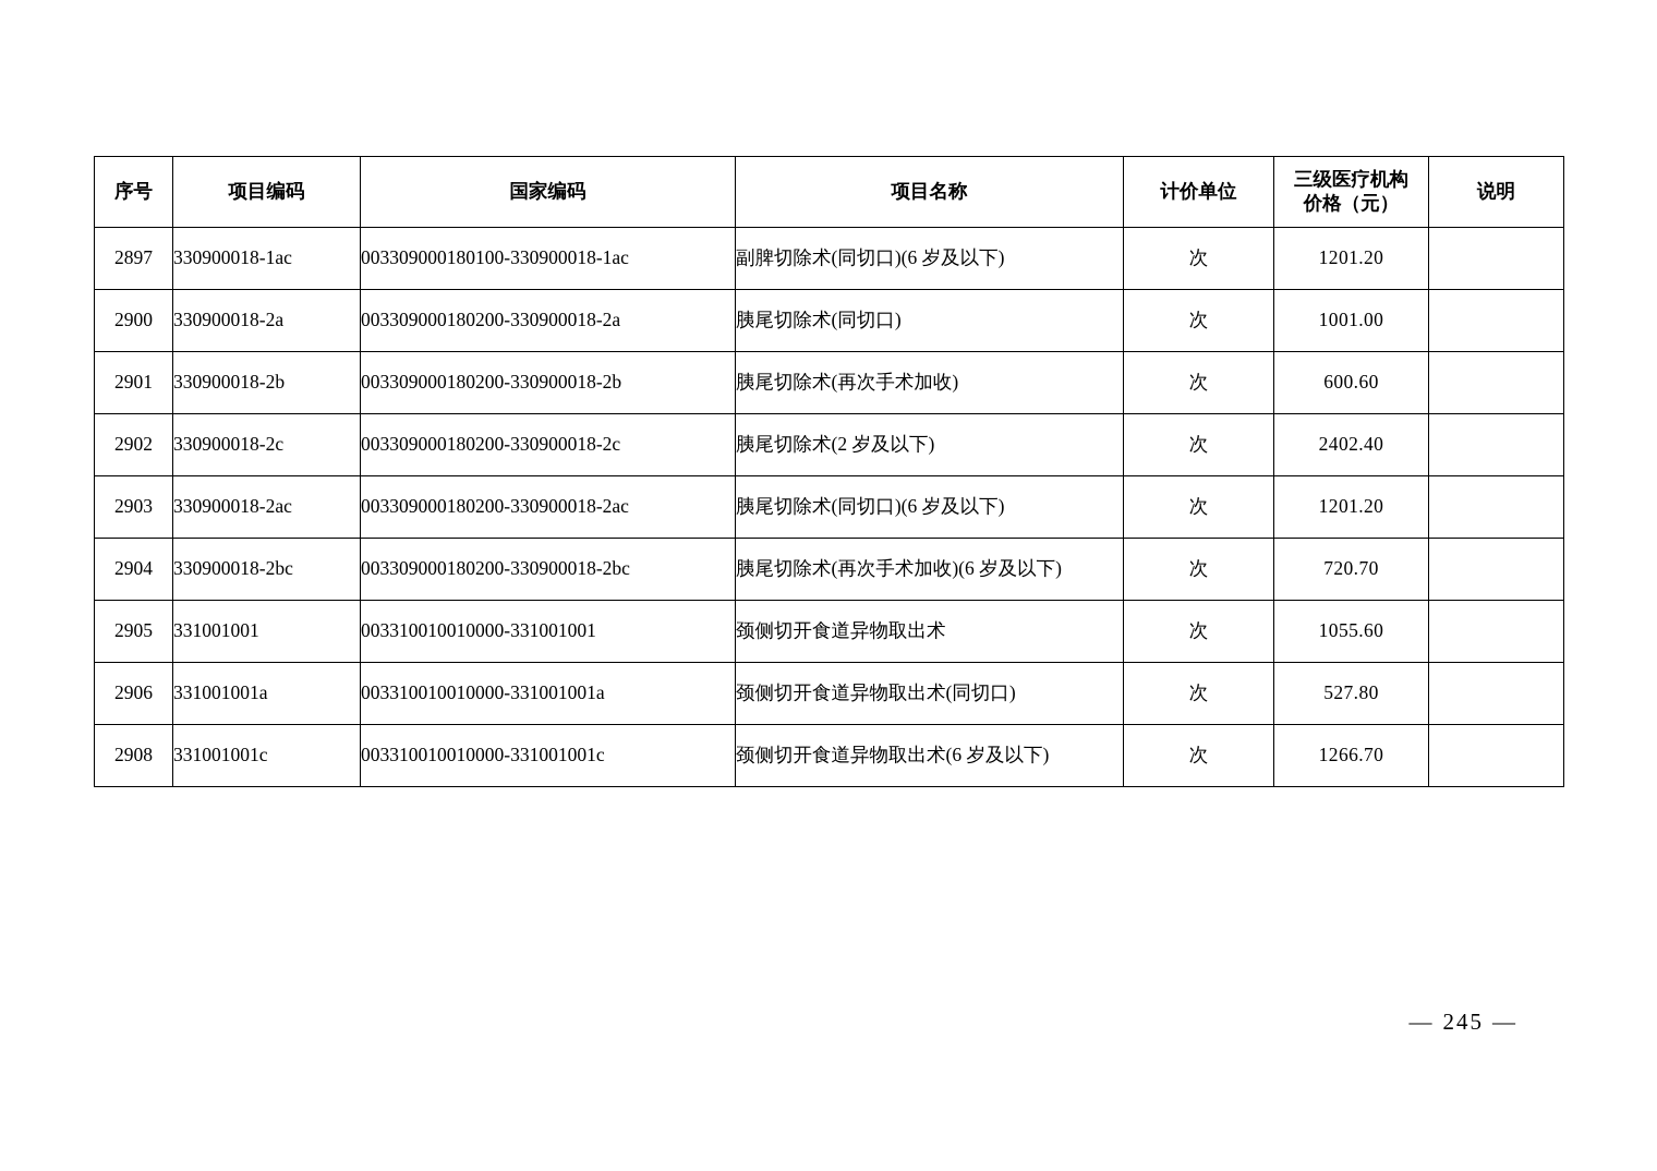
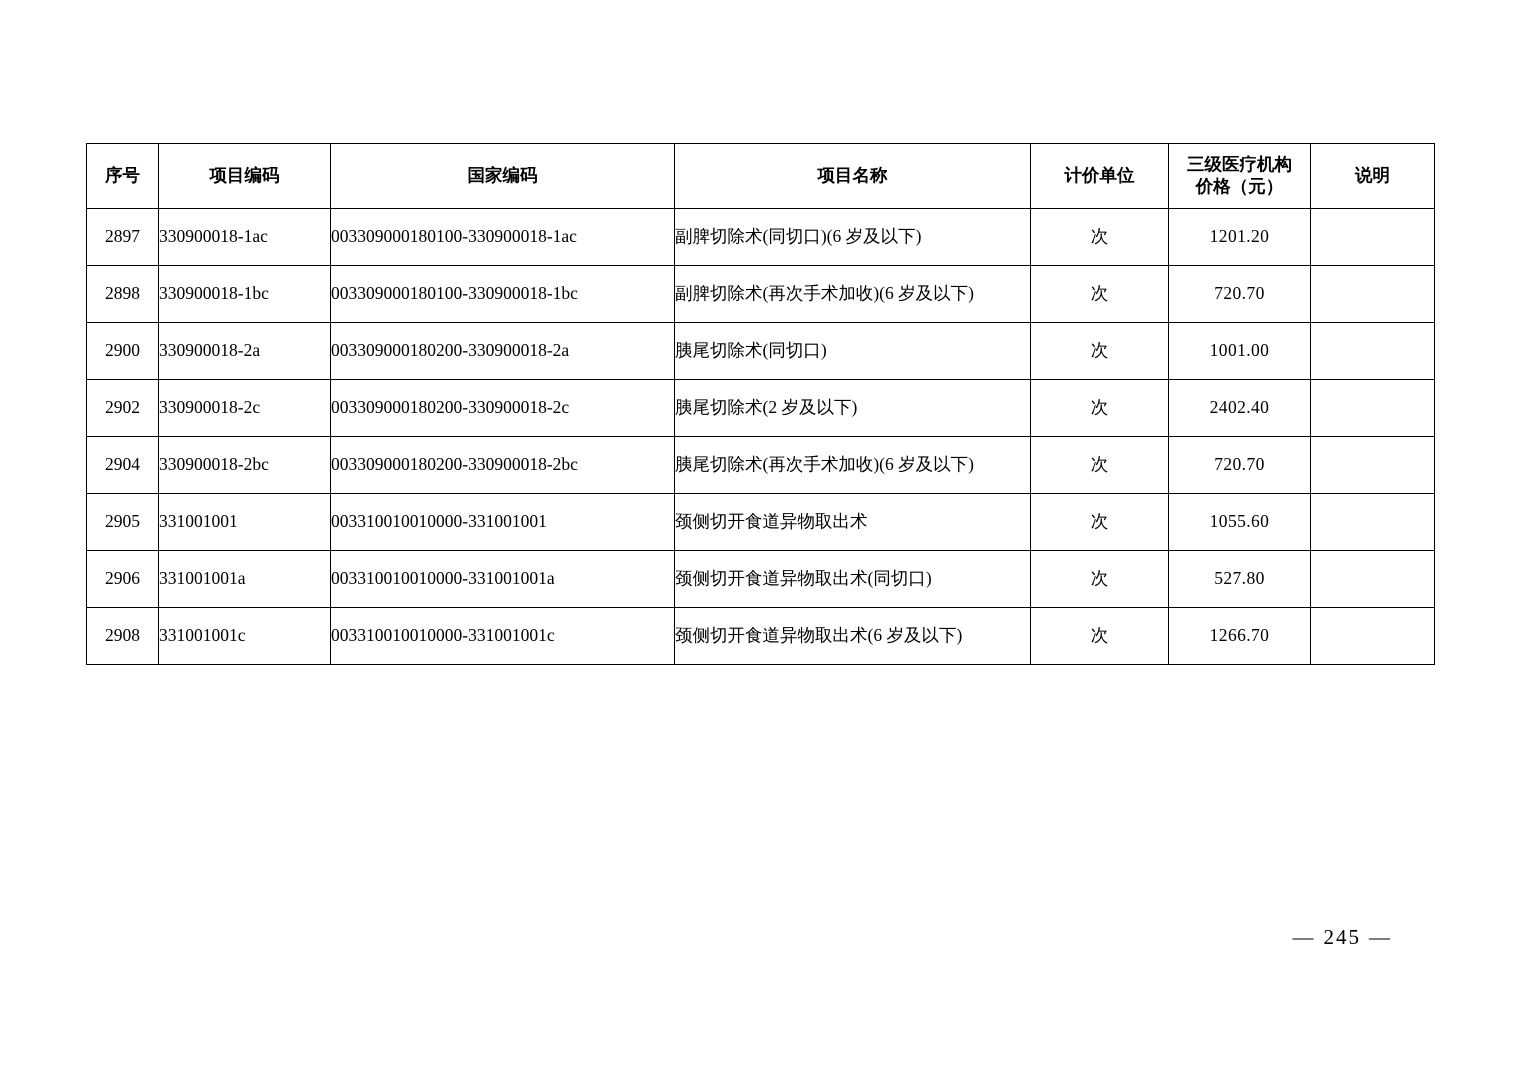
  序号	项目编码	国家编码	项目名称	计价单位	三级医疗机构 价格（元）	说明
  2897	330900018-1ac	003309000180100-330900018-1ac	副脾切除术(同切口)(6 岁及以下)	次	1201.20
+ 2898	330900018-1bc	003309000180100-330900018-1bc	副脾切除术(再次手术加收)(6 岁及以下)	次	720.70
  2900	330900018-2a	003309000180200-330900018-2a	胰尾切除术(同切口)	次	1001.00
- 2901	330900018-2b	003309000180200-330900018-2b	胰尾切除术(再次手术加收)	次	600.60
  2902	330900018-2c	003309000180200-330900018-2c	胰尾切除术(2 岁及以下)	次	2402.40
- 2903	330900018-2ac	003309000180200-330900018-2ac	胰尾切除术(同切口)(6 岁及以下)	次	1201.20
  2904	330900018-2bc	003309000180200-330900018-2bc	胰尾切除术(再次手术加收)(6 岁及以下)	次	720.70
  2905	331001001	003310010010000-331001001	颈侧切开食道异物取出术	次	1055.60
  2906	331001001a	003310010010000-331001001a	颈侧切开食道异物取出术(同切口)	次	527.80
  2908	331001001c	003310010010000-331001001c	颈侧切开食道异物取出术(6 岁及以下)	次	1266.70
  — 245 —
